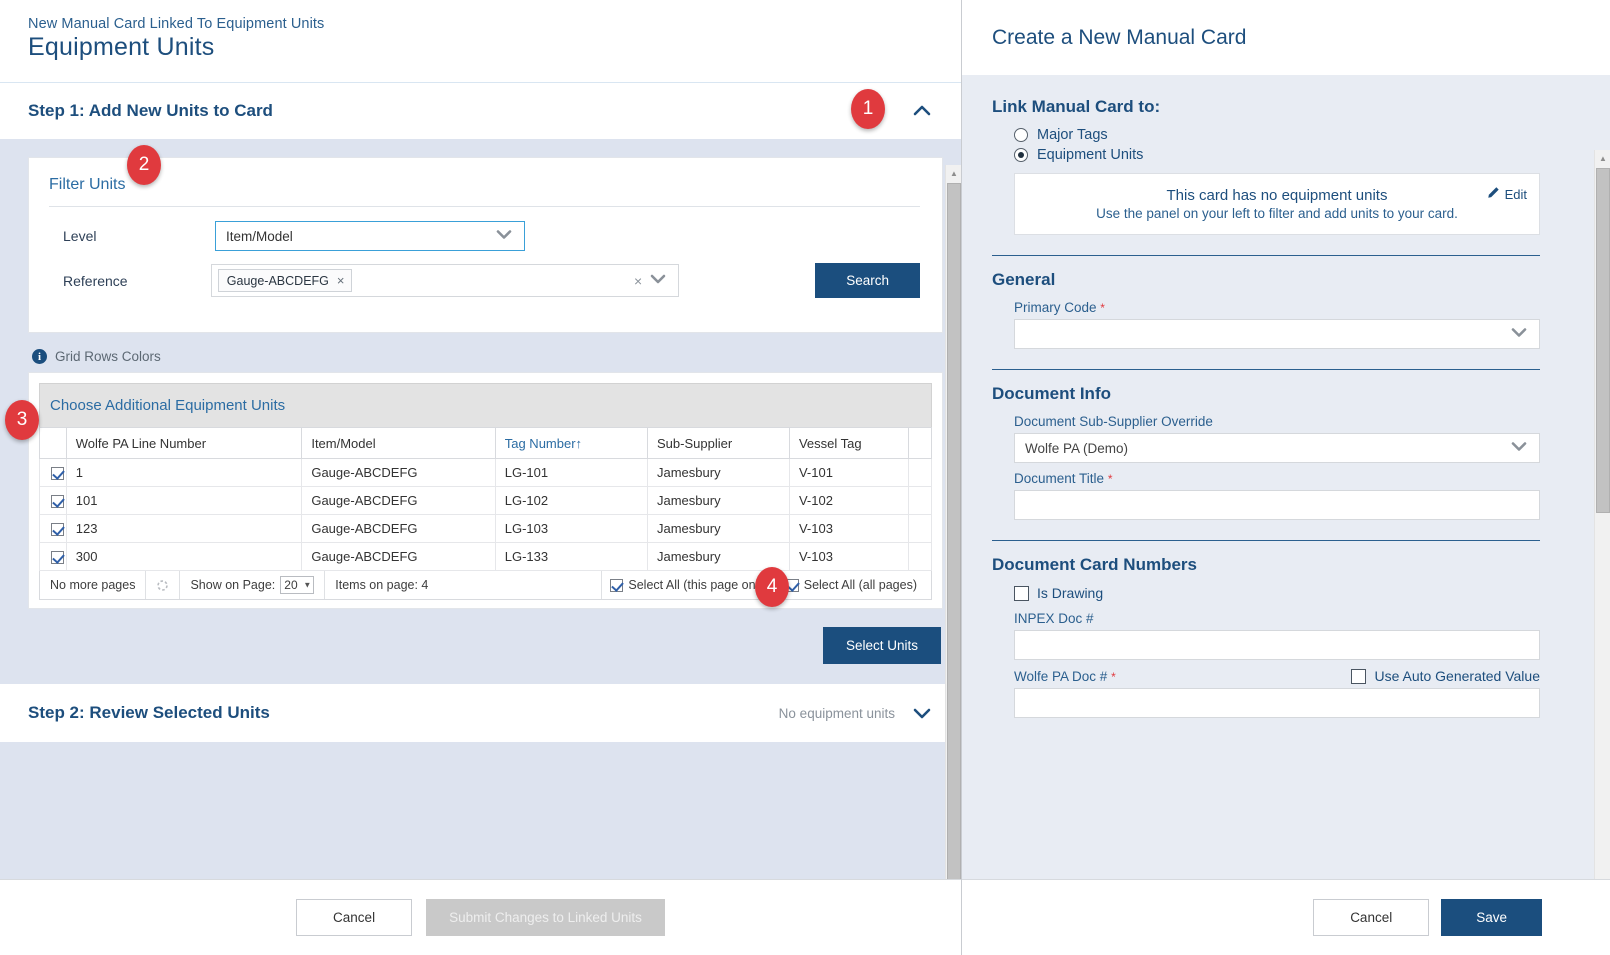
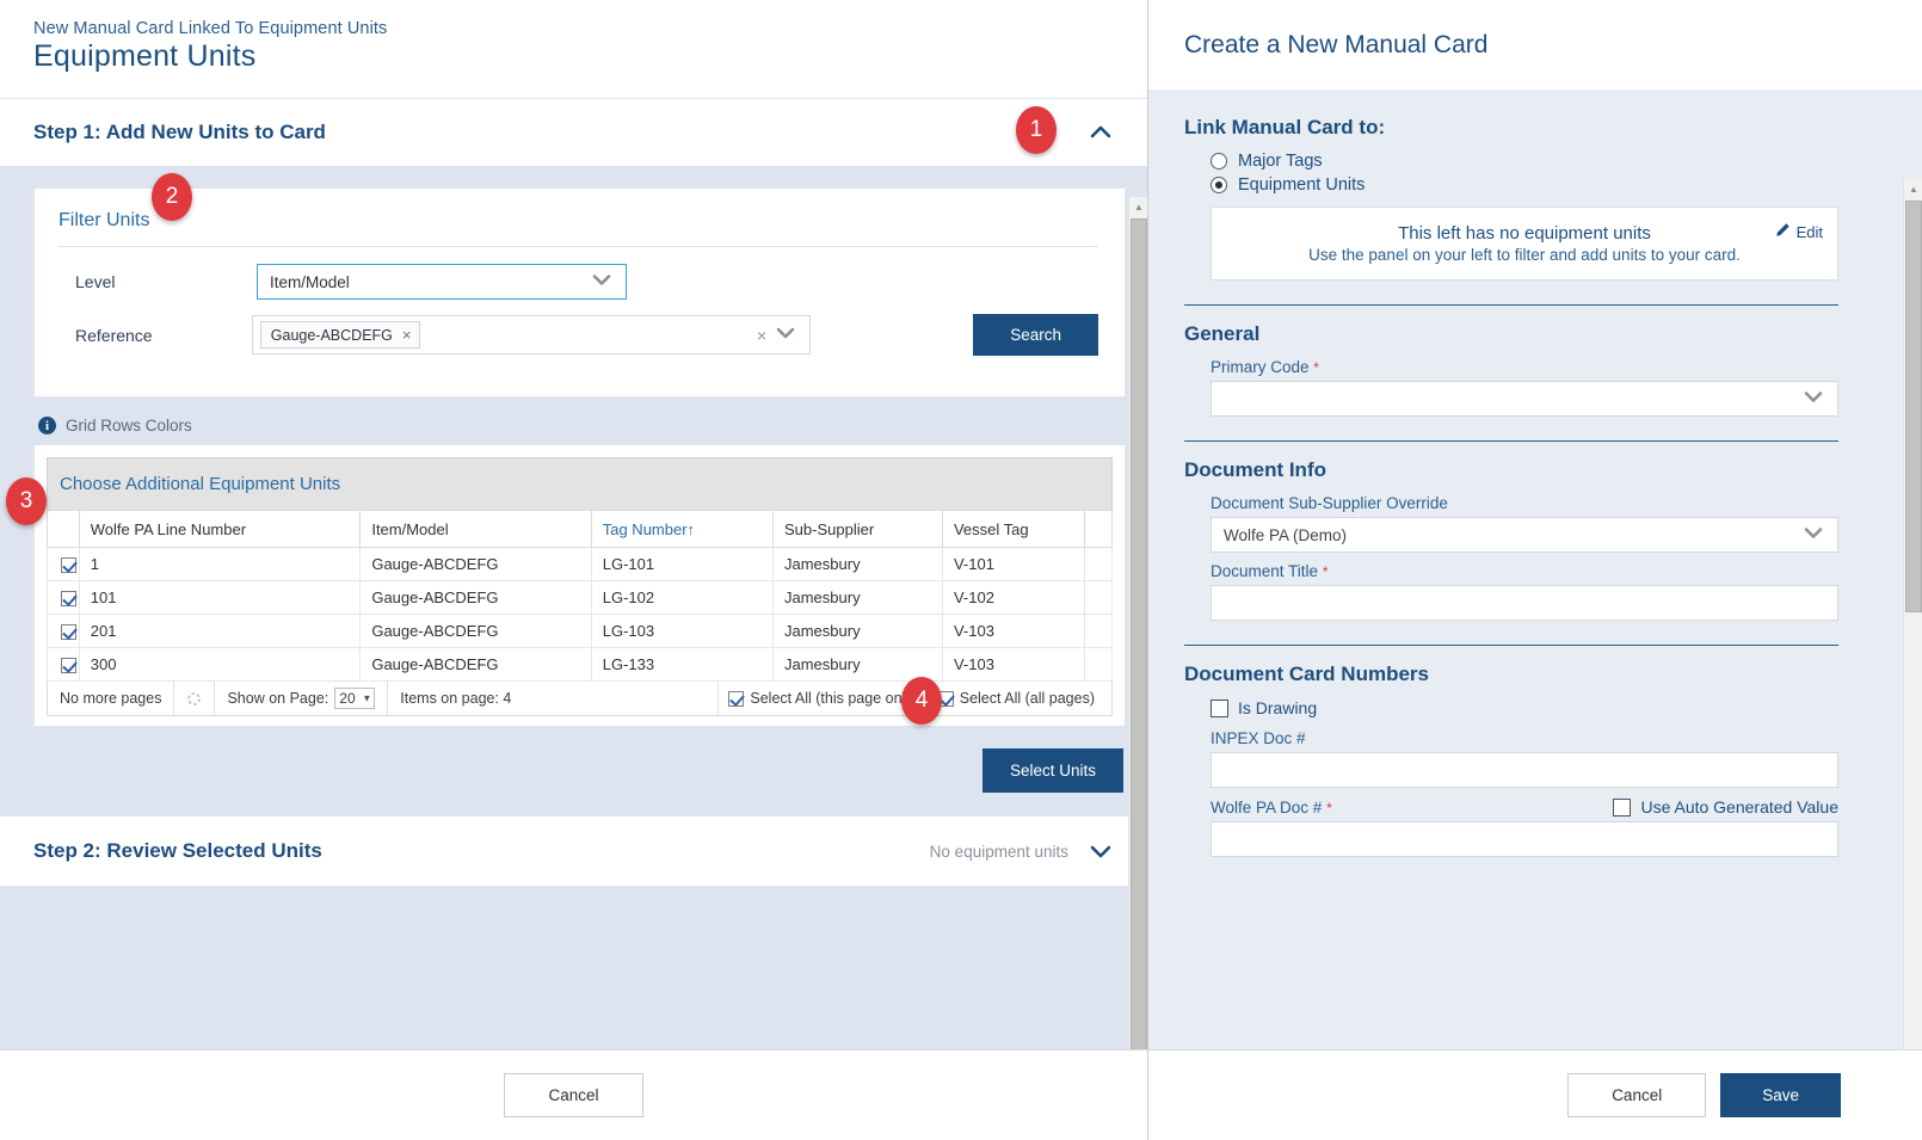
  New Manual Card Linked To Equipment Units
  Equipment Units
  Step 1: Add New Units to Card
  Filter Units
  Level
  Item/Model
  Reference
  Gauge-ABCDEFG
  ×
  ×
  Search
  i
  Grid Rows Colors
  Choose Additional Equipment Units
  	Wolfe PA Line Number	Item/Model	Tag Number↑	Sub-Supplier	Vessel Tag
  	1	Gauge-ABCDEFG	LG-101	Jamesbury	V-101
  	101	Gauge-ABCDEFG	LG-102	Jamesbury	V-102
- 	123	Gauge-ABCDEFG	LG-103	Jamesbury	V-103
+ 	201	Gauge-ABCDEFG	LG-103	Jamesbury	V-103
  	300	Gauge-ABCDEFG	LG-133	Jamesbury	V-103
  No more pages
  Show on Page:
  20
  ▼
  Items on page: 4
  Select All (this page on
  Select All (all pages)
  Select Units
  Step 2: Review Selected Units
  No equipment units
  ▲
  Cancel
- Submit Changes to Linked Units
  1
  2
  3
  4
  Create a New Manual Card
  Link Manual Card to:
  Major Tags
  Equipment Units
- This card has no equipment units
+ This left has no equipment units
  Use the panel on your left to filter and add units to your card.
  Edit
  General
  Primary Code *
  Document Info
  Document Sub-Supplier Override
  Wolfe PA (Demo)
  Document Title *
  Document Card Numbers
  Is Drawing
  INPEX Doc #
  Wolfe PA Doc # *
  Use Auto Generated Value
  ▲
  Cancel
  Save
